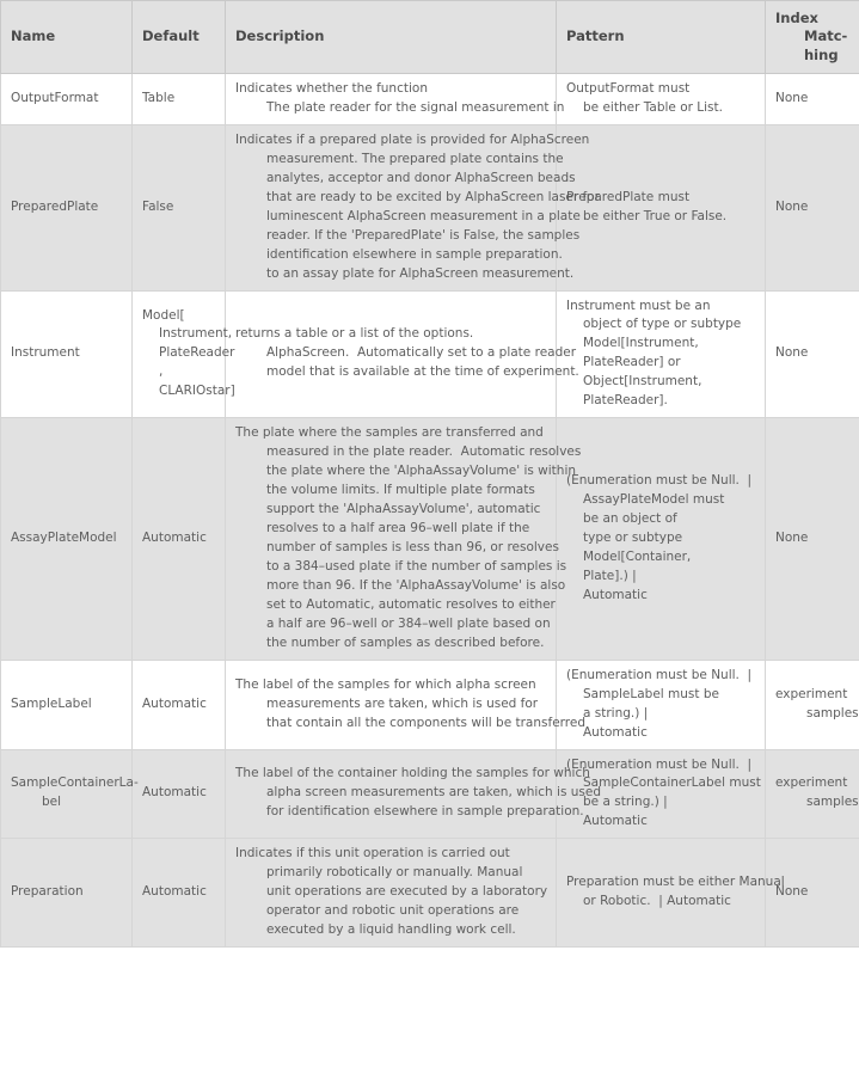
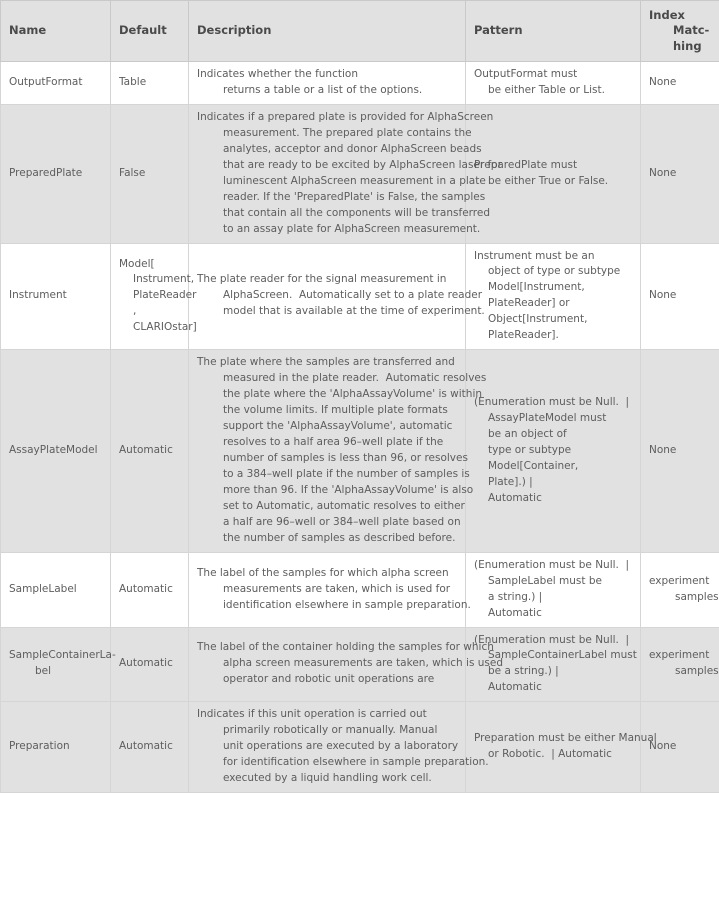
  Name	Default	Description	Pattern	Index Matc- hing
- OutputFormat	Table	Indicates whether the functionThe plate reader for the signal measurement in	OutputFormat mustbe either Table or List.	None
+ OutputFormat	Table	Indicates whether the functionreturns a table or a list of the options.	OutputFormat mustbe either Table or List.	None
- PreparedPlate	False	Indicates if a prepared plate is provided for AlphaScreenmeasurement. The prepared plate contains theanalytes, acceptor and donor AlphaScreen beadsthat are ready to be excited by AlphaScreen laserluminescent AlphaScreen measurement in a platereader. If the 'PreparedPlate' is False, the samplesidentification elsewhere in sample preparation.to an assay plate for AlphaScreen measurement.	PreparedPlate mustbe either True or False.	None
+ PreparedPlate	False	Indicates if a prepared plate is provided for AlphaScreenmeasurement. The prepared plate contains theanalytes, acceptor and donor AlphaScreen beadsthat are ready to be excited by AlphaScreen laserluminescent AlphaScreen measurement in a platereader. If the 'PreparedPlate' is False, the samplesthat contain all the components will be transferredto an assay plate for AlphaScreen measurement.	PreparedPlate mustbe either True or False.	None
- Instrument	Model[Instrument,PlateReader,CLARIOstar]	returns a table or a list of the options.AlphaScreen. Automatically set to a plate readermodel that is available at the time of experiment.	Instrument must be anobject of type or subtypeModel[Instrument,PlateReader] orObject[Instrument,PlateReader].	None
+ Instrument	Model[Instrument,PlateReader,CLARIOstar]	The plate reader for the signal measurement inAlphaScreen. Automatically set to a plate readermodel that is available at the time of experiment.	Instrument must be anobject of type or subtypeModel[Instrument,PlateReader] orObject[Instrument,PlateReader].	None
- AssayPlateModel	Automatic	The plate where the samples are transferred andmeasured in the plate reader. Automatic resolvesthe plate where the 'AlphaAssayVolume' is withinthe volume limits. If multiple plate formatssupport the 'AlphaAssayVolume', automaticresolves to a half area 96–well plate if thenumber of samples is less than 96, or resolvesto a 384–used plate if the number of samples ismore than 96. If the 'AlphaAssayVolume' is alsoset to Automatic, automatic resolves to eithera half are 96–well or 384–well plate based onthe number of samples as described before.	(Enumeration must be Null. |AssayPlateModel mustbe an object oftype or subtypeModel[Container,Plate].) |Automatic	None
+ AssayPlateModel	Automatic	The plate where the samples are transferred andmeasured in the plate reader. Automatic resolvesthe plate where the 'AlphaAssayVolume' is withinthe volume limits. If multiple plate formatssupport the 'AlphaAssayVolume', automaticresolves to a half area 96–well plate if thenumber of samples is less than 96, or resolvesto a 384–well plate if the number of samples ismore than 96. If the 'AlphaAssayVolume' is alsoset to Automatic, automatic resolves to eithera half are 96–well or 384–well plate based onthe number of samples as described before.	(Enumeration must be Null. |AssayPlateModel mustbe an object oftype or subtypeModel[Container,Plate].) |Automatic	None
- SampleLabel	Automatic	The label of the samples for which alpha screenmeasurements are taken, which is used forthat contain all the components will be transferred	(Enumeration must be Null. |SampleLabel must bea string.) |Automatic	experimentsamples
+ SampleLabel	Automatic	The label of the samples for which alpha screenmeasurements are taken, which is used foridentification elsewhere in sample preparation.	(Enumeration must be Null. |SampleLabel must bea string.) |Automatic	experimentsamples
- SampleContainerLa-bel	Automatic	The label of the container holding the samples for walpha screen measurements are taken, which is ufor identification elsewhere in sample preparation.	(Enumeration must be Null. |SampleContainerLabel mustbe a string.) |Automatic	experimentsamples
+ SampleContainerLa-bel	Automatic	The label of the container holding the samples for walpha screen measurements are taken, which is uoperator and robotic unit operations are	(Enumeration must be Null. |SampleContainerLabel mustbe a string.) |Automatic	experimentsamples
- Preparation	Automatic	Indicates if this unit operation is carried outprimarily robotically or manually. Manualunit operations are executed by a laboratoryoperator and robotic unit operations areexecuted by a liquid handling work cell.	Preparation must be either Manuor Robotic. | Automatic	None
+ Preparation	Automatic	Indicates if this unit operation is carried outprimarily robotically or manually. Manualunit operations are executed by a laboratoryfor identification elsewhere in sample preparation.executed by a liquid handling work cell.	Preparation must be either Manuor Robotic. | Automatic	None
